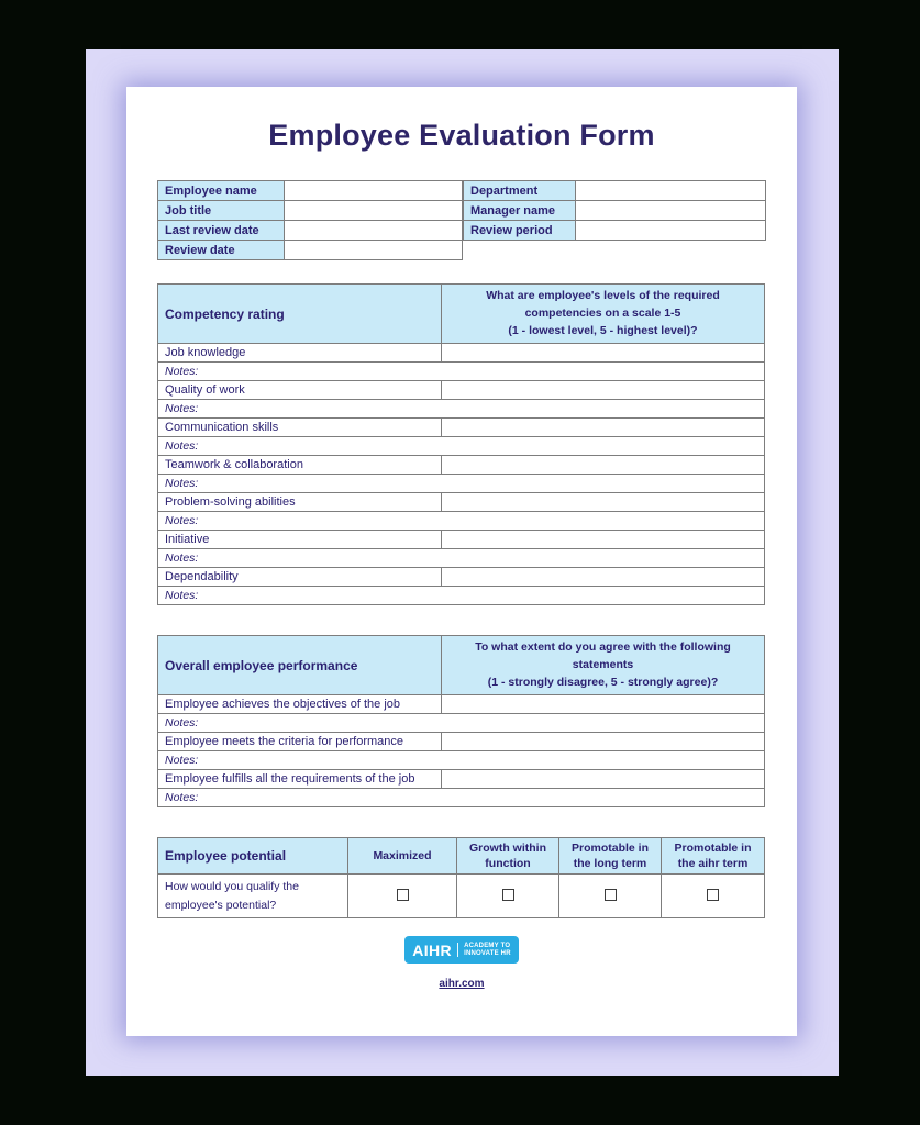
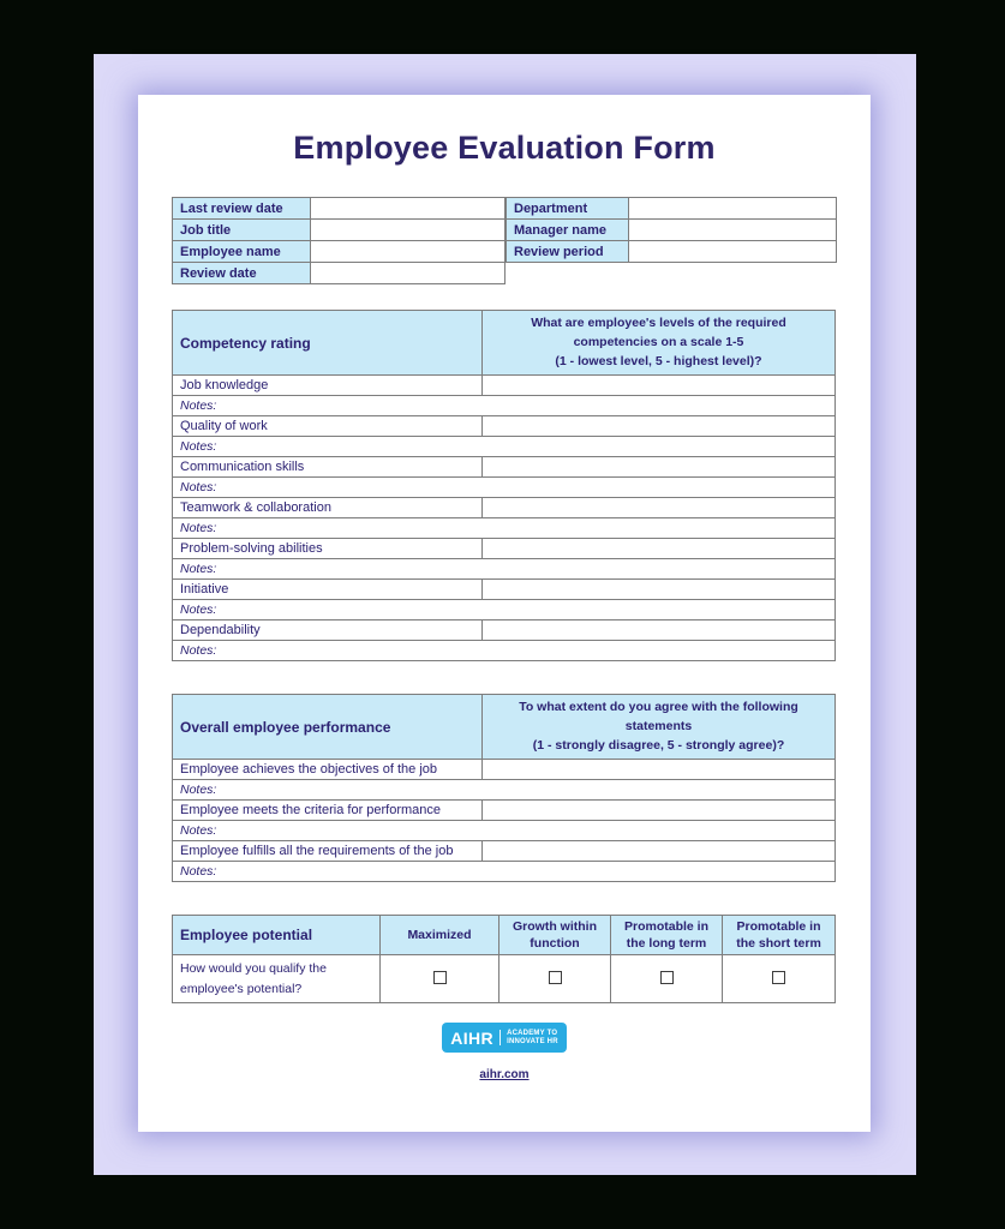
  Employee Evaluation Form
- Employee name
+ Last review date
  Job title
- Last review date
+ Employee name
  Review date
  Department
  Manager name
  Review period
  Competency rating	What are employee's levels of the required competencies on a scale 1-5 (1 - lowest level, 5 - highest level)?
  Job knowledge
  Notes:
  Quality of work
  Notes:
  Communication skills
  Notes:
  Teamwork & collaboration
  Notes:
  Problem-solving abilities
  Notes:
  Initiative
  Notes:
  Dependability
  Notes:
  Overall employee performance	To what extent do you agree with the following statements (1 - strongly disagree, 5 - strongly agree)?
  Employee achieves the objectives of the job
  Notes:
  Employee meets the criteria for performance
  Notes:
  Employee fulfills all the requirements of the job
  Notes:
- Employee potential	Maximized	Growth within function	Promotable in the long term	Promotable in the aihr term
+ Employee potential	Maximized	Growth within function	Promotable in the long term	Promotable in the short term
  How would you qualify the employee's potential?
  AIHR
  aihr.com
